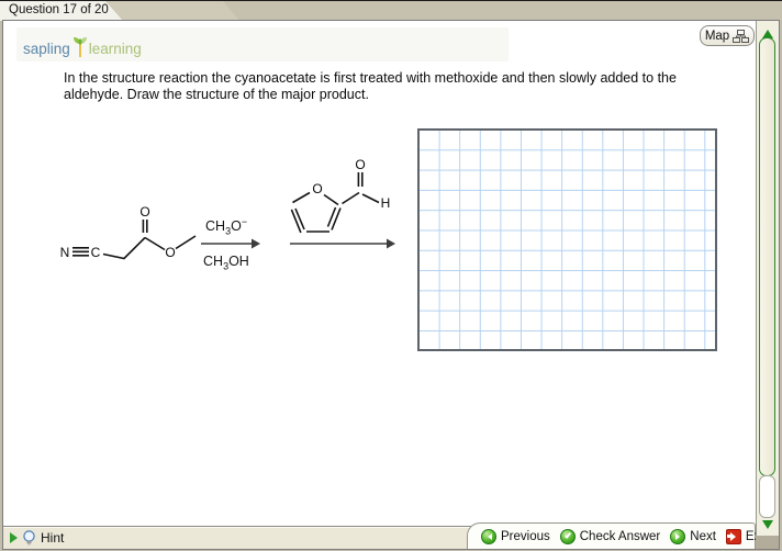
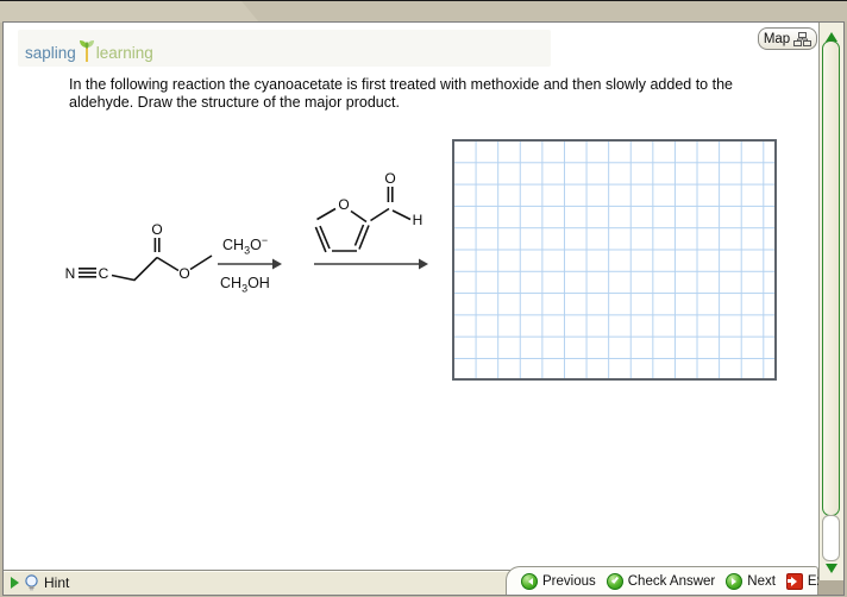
- Question 17 of 20
  sapling
  learning
  Map
- In the structure reaction the cyanoacetate is first treated with methoxide and then slowly added to the aldehyde. Draw the structure of the major product.
+ In the following reaction the cyanoacetate is first treated with methoxide and then slowly added to the aldehyde. Draw the structure of the major product.
  N
  C
  O
  O
  O
  O
  H
  CH3O−
  CH3OH
  Hint
  Previous
  Check Answer
  Next
